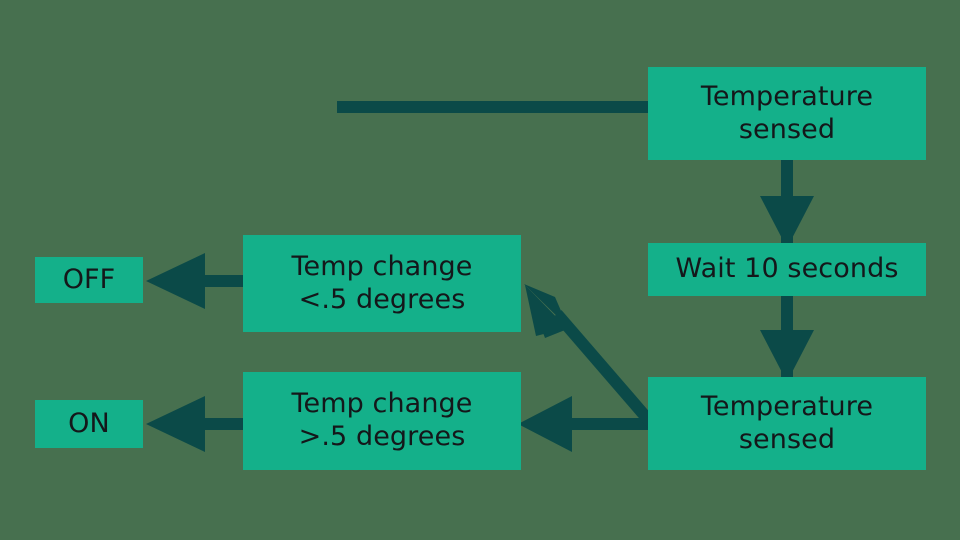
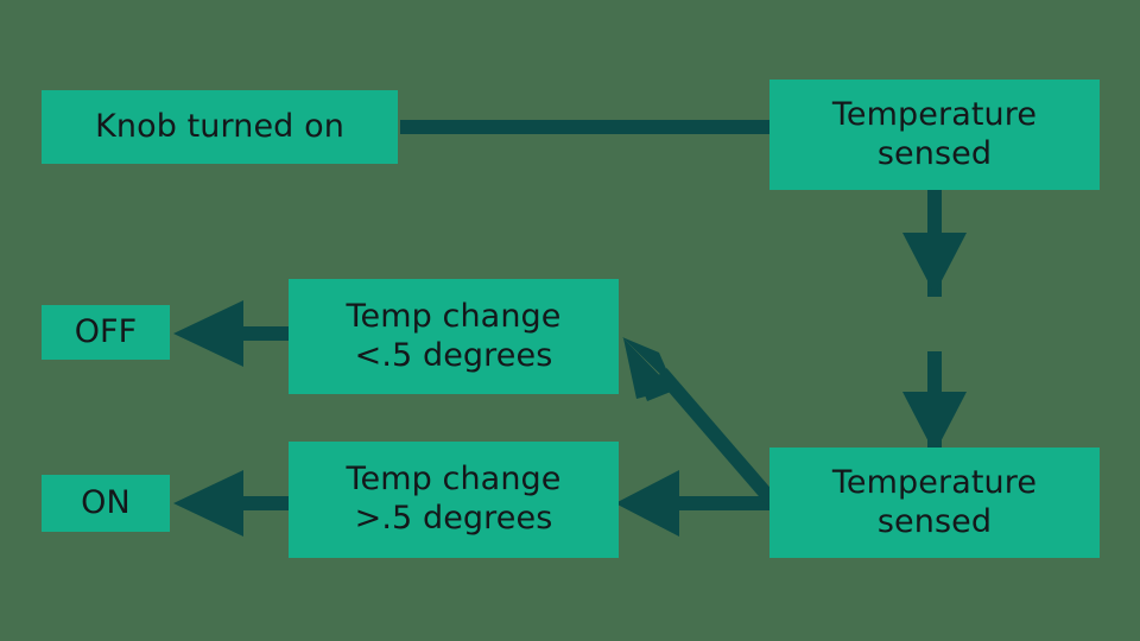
+ Knob turned on
  Temperature
  sensed
- Wait 10 seconds
  Temperature
  sensed
  Temp change
  <.5 degrees
  Temp change
  >.5 degrees
  OFF
  ON
